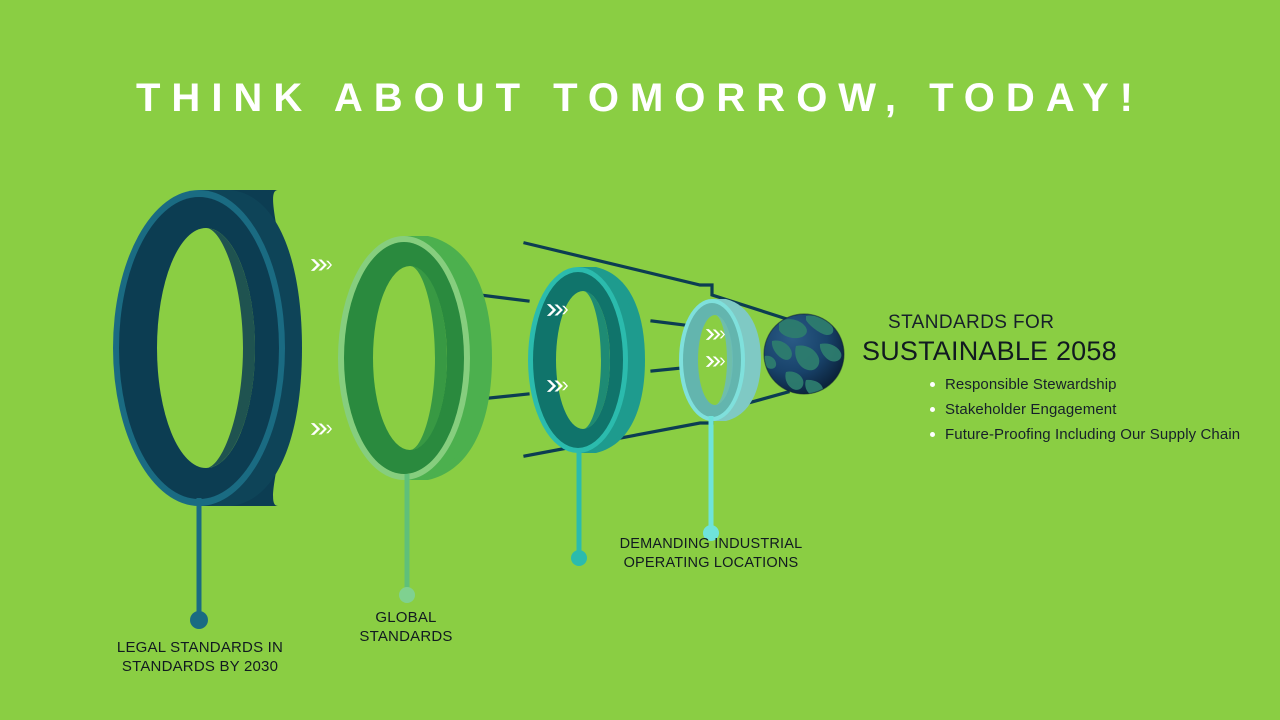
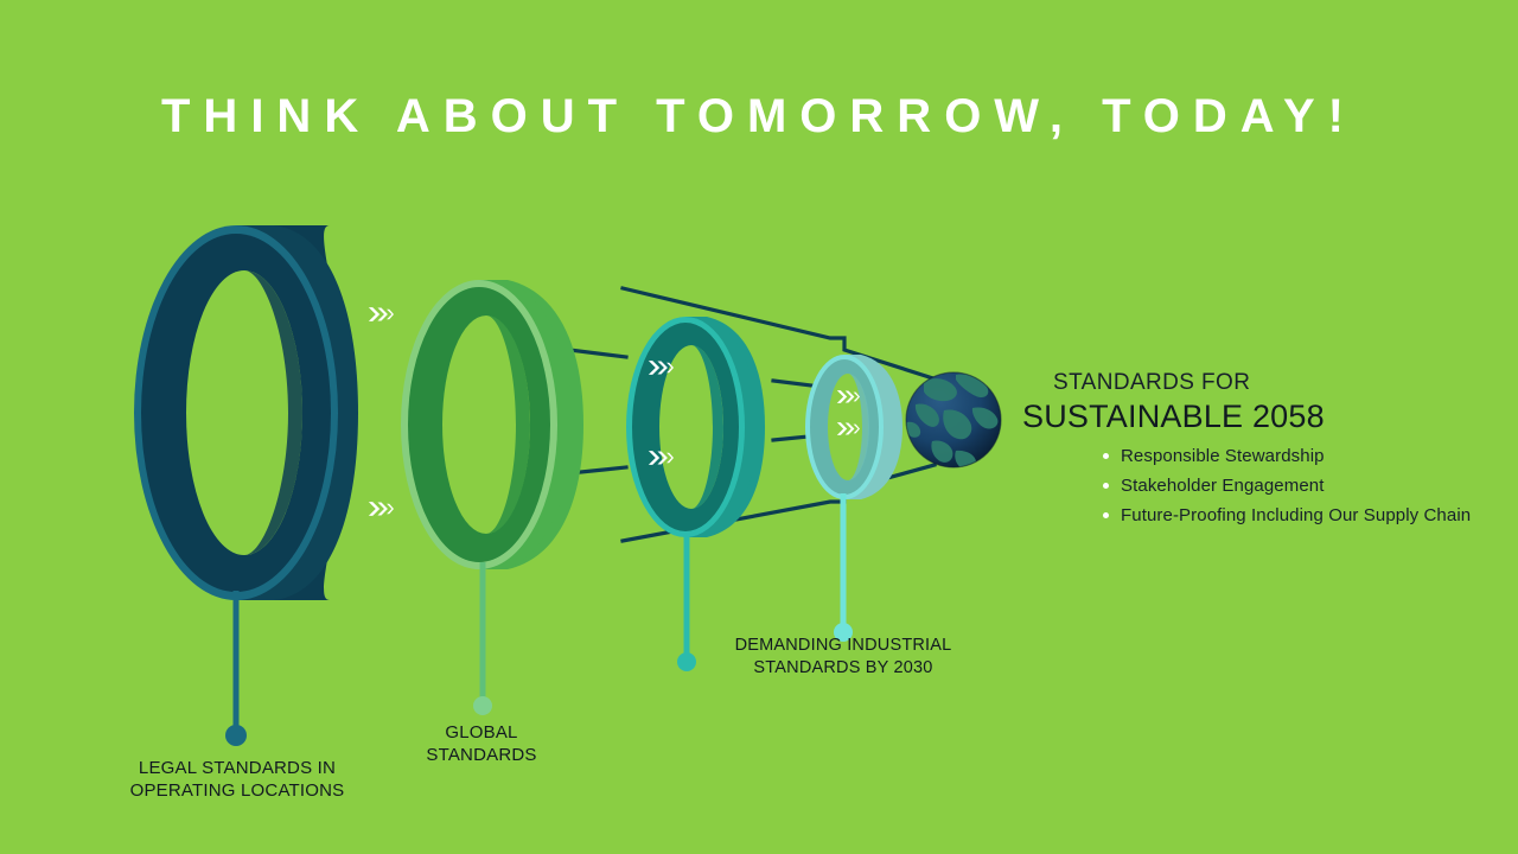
  THINK ABOUT TOMORROW, TODAY!
  STANDARDS FOR
  SUSTAINABLE 2058
  Responsible Stewardship
  Stakeholder Engagement
  Future-Proofing Including Our Supply Chain
  LEGAL STANDARDS IN
- STANDARDS BY 2030
+ OPERATING LOCATIONS
  GLOBAL
  STANDARDS
  DEMANDING INDUSTRIAL
- OPERATING LOCATIONS
+ STANDARDS BY 2030
